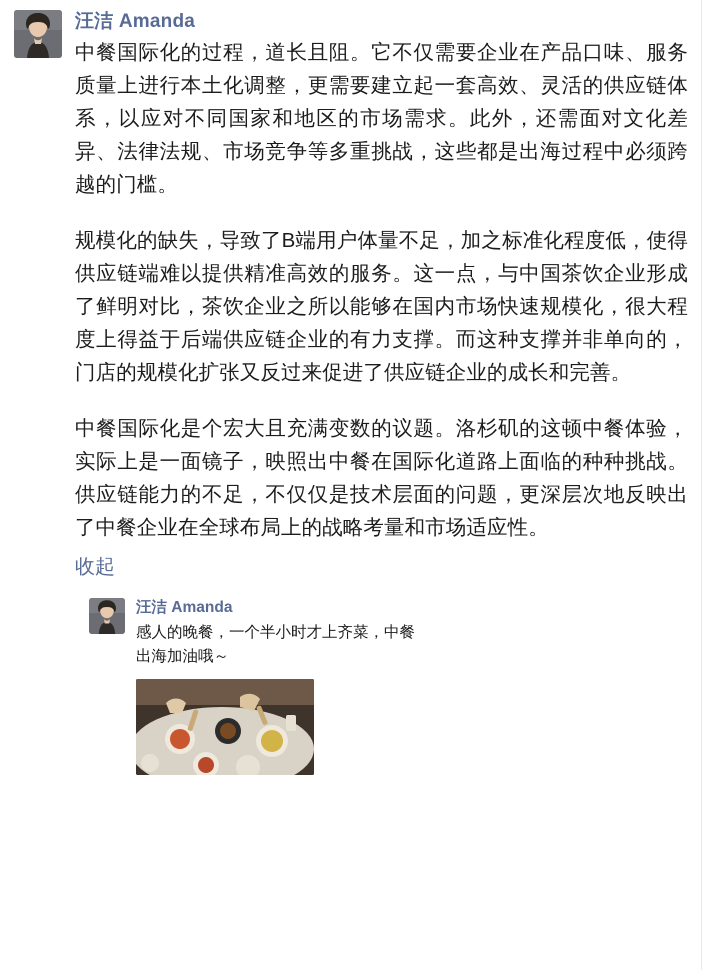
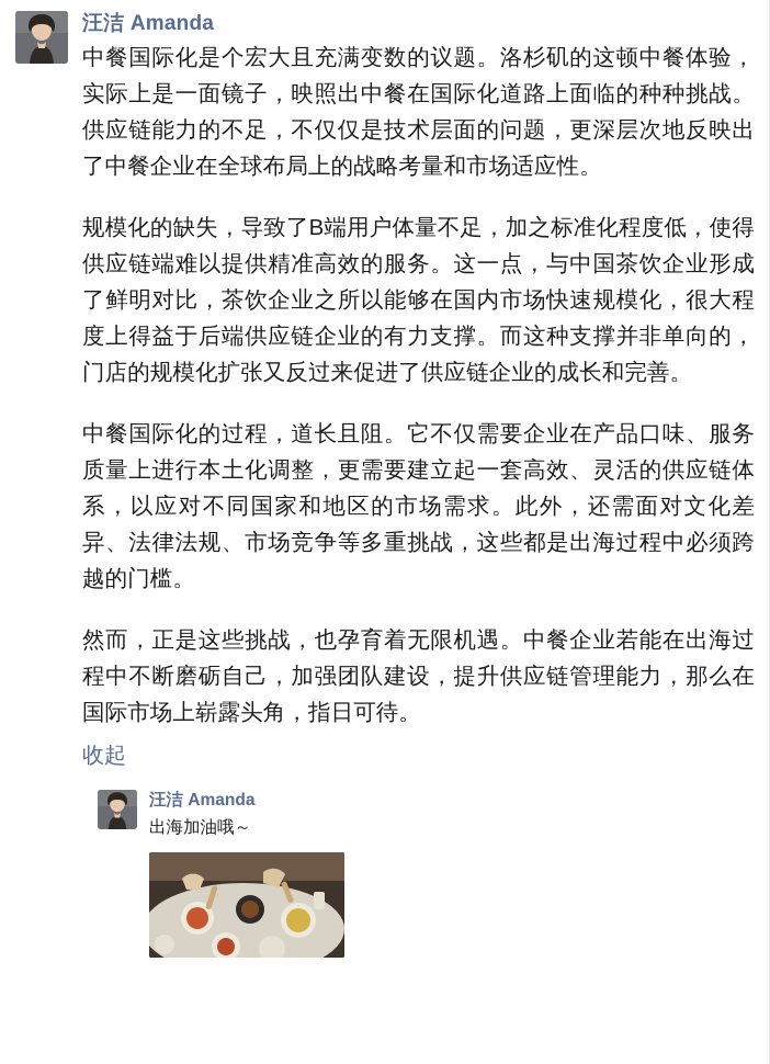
  汪洁 Amanda
- 中餐国际化的过程，道长且阻。它不仅需要企业在产品口味、服务质量上进行本土化调整，更需要建立起一套高效、灵活的供应链体系，以应对不同国家和地区的市场需求。此外，还需面对文化差异、法律法规、市场竞争等多重挑战，这些都是出海过程中必须跨越的门槛。
+ 中餐国际化是个宏大且充满变数的议题。洛杉矶的这顿中餐体验，实际上是一面镜子，映照出中餐在国际化道路上面临的种种挑战。供应链能力的不足，不仅仅是技术层面的问题，更深层次地反映出了中餐企业在全球布局上的战略考量和市场适应性。
  规模化的缺失，导致了B端用户体量不足，加之标准化程度低，使得供应链端难以提供精准高效的服务。这一点，与中国茶饮企业形成了鲜明对比，茶饮企业之所以能够在国内市场快速规模化，很大程度上得益于后端供应链企业的有力支撑。而这种支撑并非单向的，门店的规模化扩张又反过来促进了供应链企业的成长和完善。
- 中餐国际化是个宏大且充满变数的议题。洛杉矶的这顿中餐体验，实际上是一面镜子，映照出中餐在国际化道路上面临的种种挑战。供应链能力的不足，不仅仅是技术层面的问题，更深层次地反映出了中餐企业在全球布局上的战略考量和市场适应性。
+ 中餐国际化的过程，道长且阻。它不仅需要企业在产品口味、服务质量上进行本土化调整，更需要建立起一套高效、灵活的供应链体系，以应对不同国家和地区的市场需求。此外，还需面对文化差异、法律法规、市场竞争等多重挑战，这些都是出海过程中必须跨越的门槛。
+ 然而，正是这些挑战，也孕育着无限机遇。中餐企业若能在出海过程中不断磨砺自己，加强团队建设，提升供应链管理能力，那么在国际市场上崭露头角，指日可待。
  收起
  汪洁 Amanda
- 感人的晚餐，一个半小时才上齐菜，中餐
  出海加油哦～
